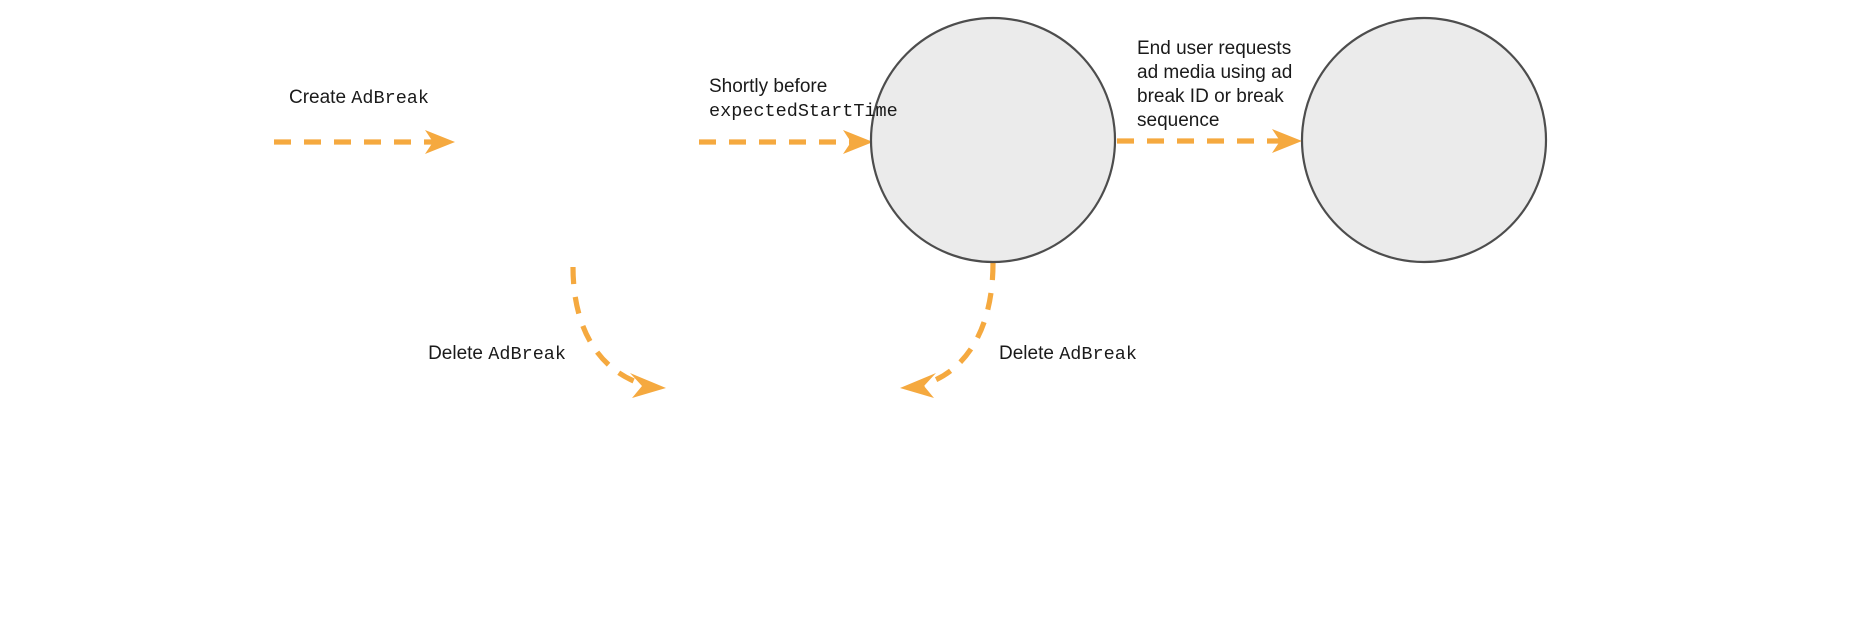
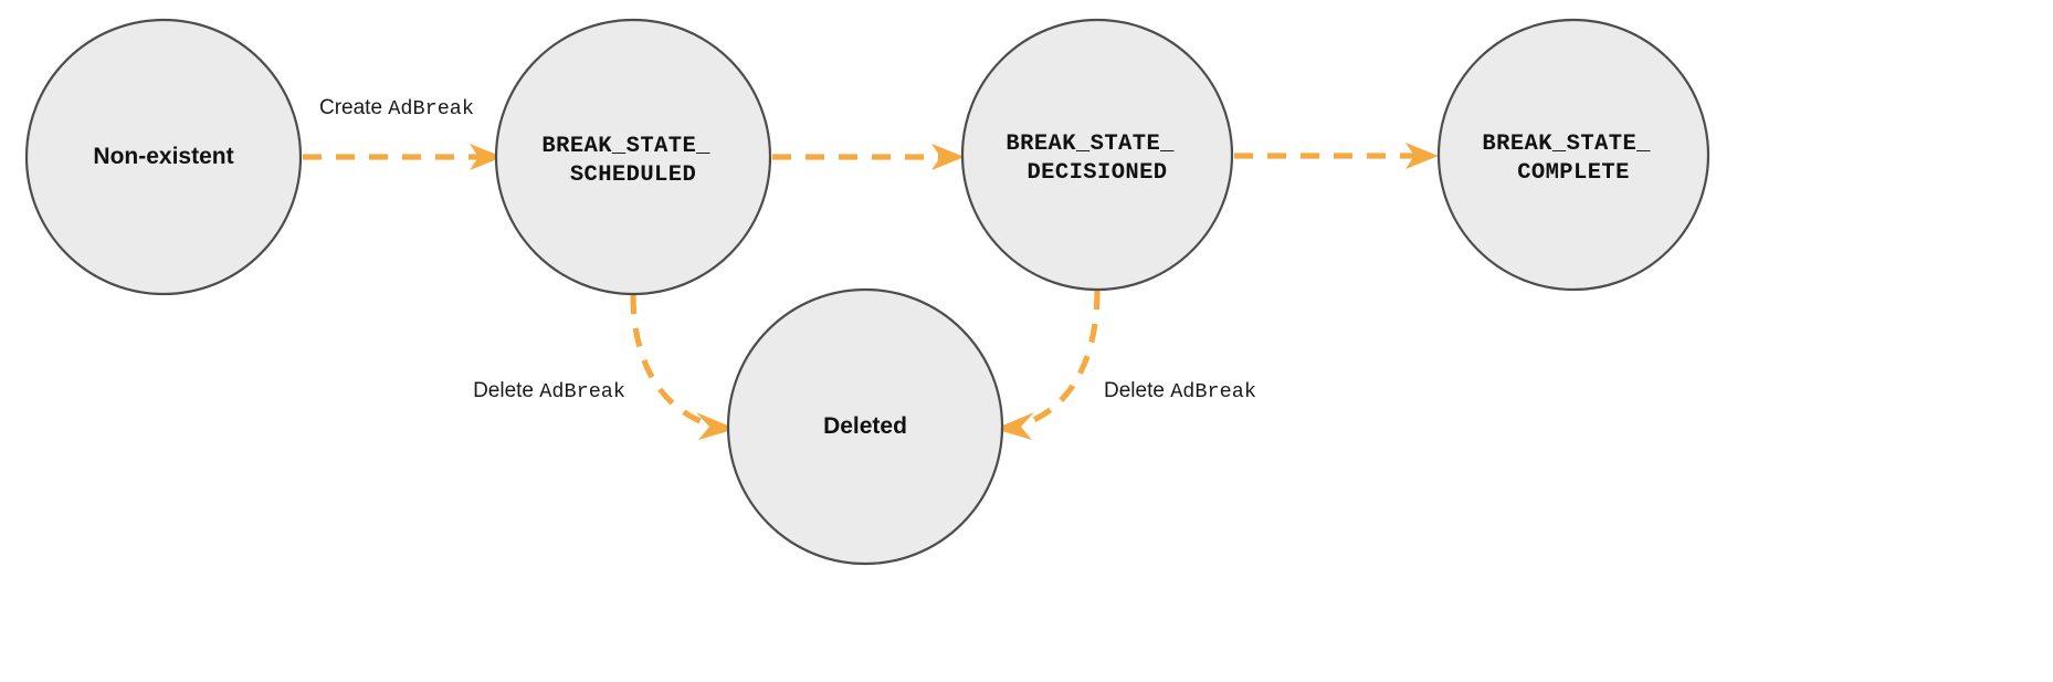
+ Non-existent
+ BREAK_STATE_ SCHEDULED
+ BREAK_STATE_ DECISIONED
+ BREAK_STATE_ COMPLETE
+ Deleted
  Create AdBreak
- Shortly before expectedStartTime
- End user requests ad media using ad break ID or break sequence
  Delete AdBreak
  Delete AdBreak
